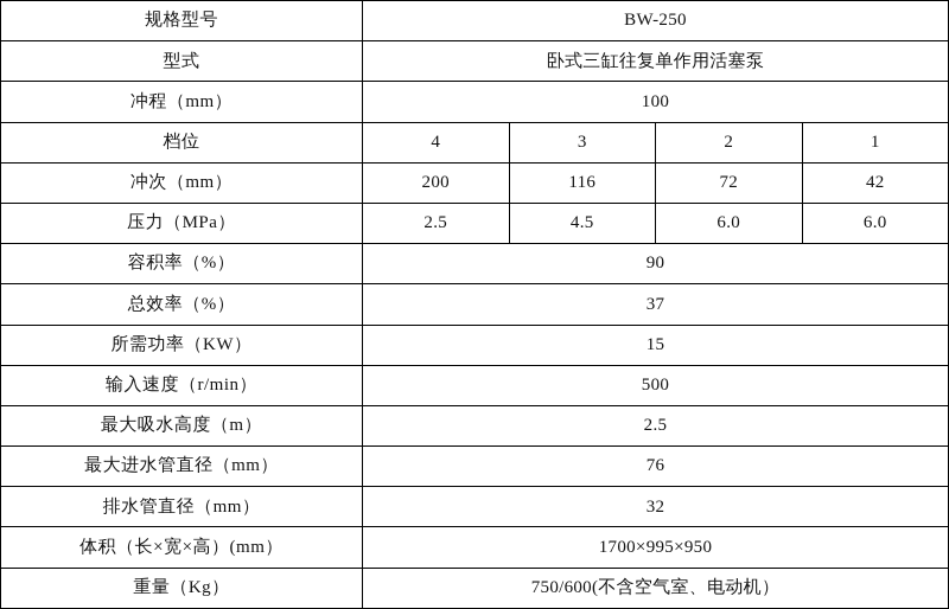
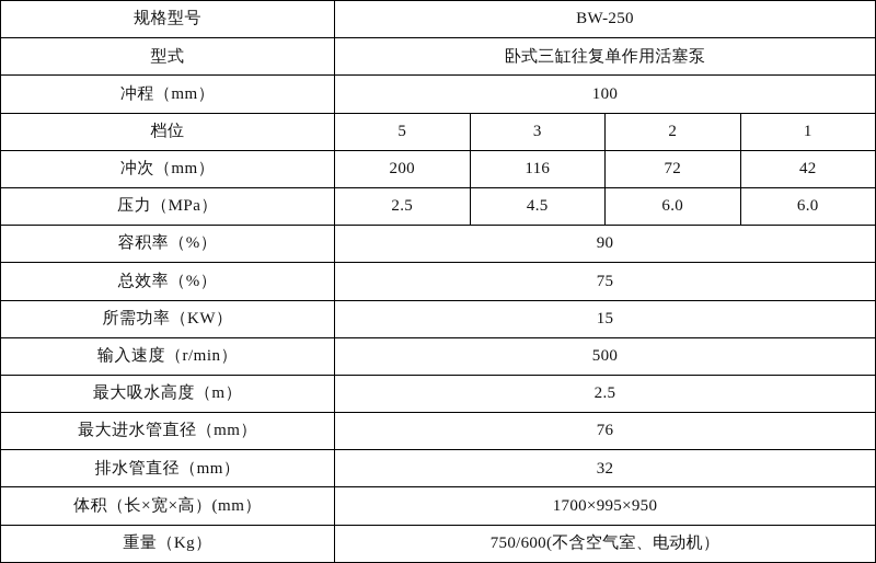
  规格型号	BW-250
  型式	卧式三缸往复单作用活塞泵
  冲程（mm）	100
- 档位	4	3	2	1
+ 档位	5	3	2	1
  冲次（mm）	200	116	72	42
  压力（MPa）	2.5	4.5	6.0	6.0
  容积率（%）	90
- 总效率（%）	37
+ 总效率（%）	75
  所需功率（KW）	15
  输入速度（r/min）	500
  最大吸水高度（m）	2.5
  最大进水管直径（mm）	76
  排水管直径（mm）	32
  体积（长×宽×高）(mm）	1700×995×950
  重量（Kg）	750/600(不含空气室、电动机）
